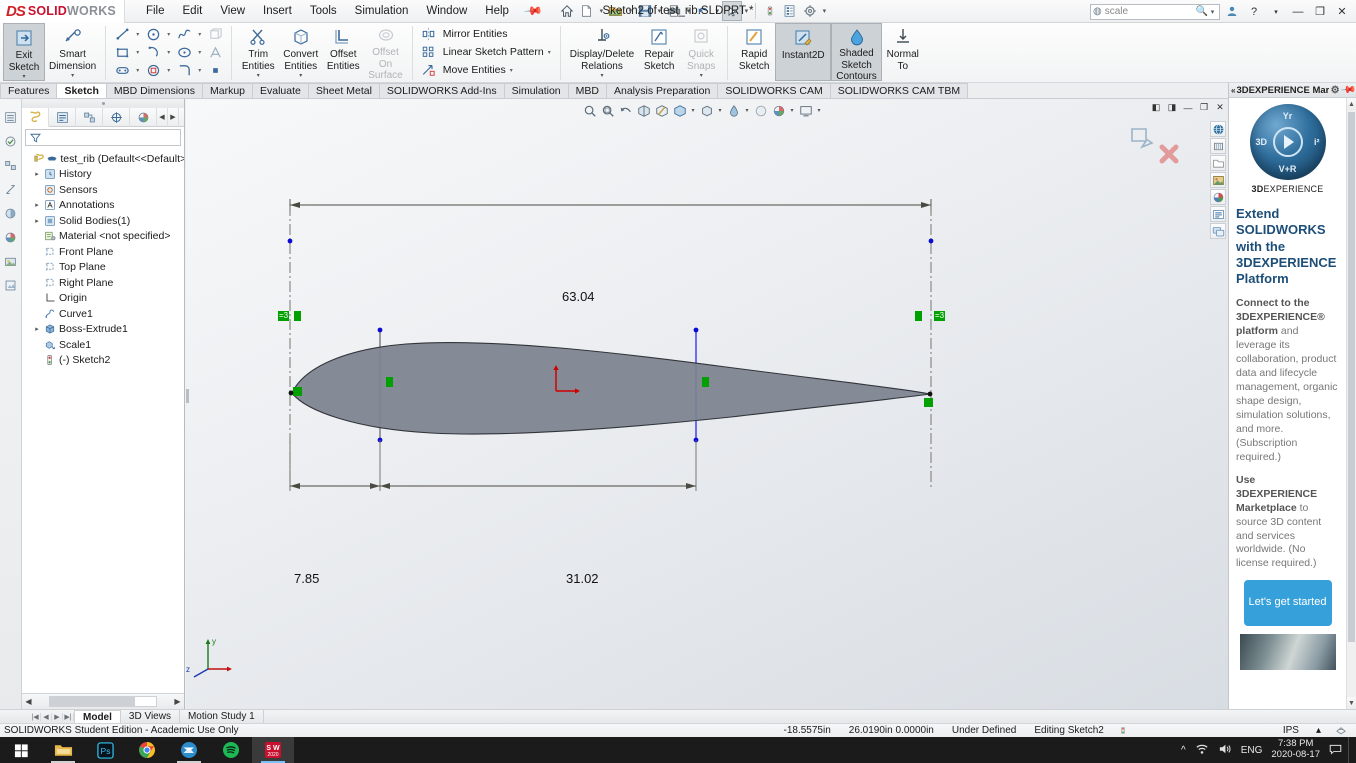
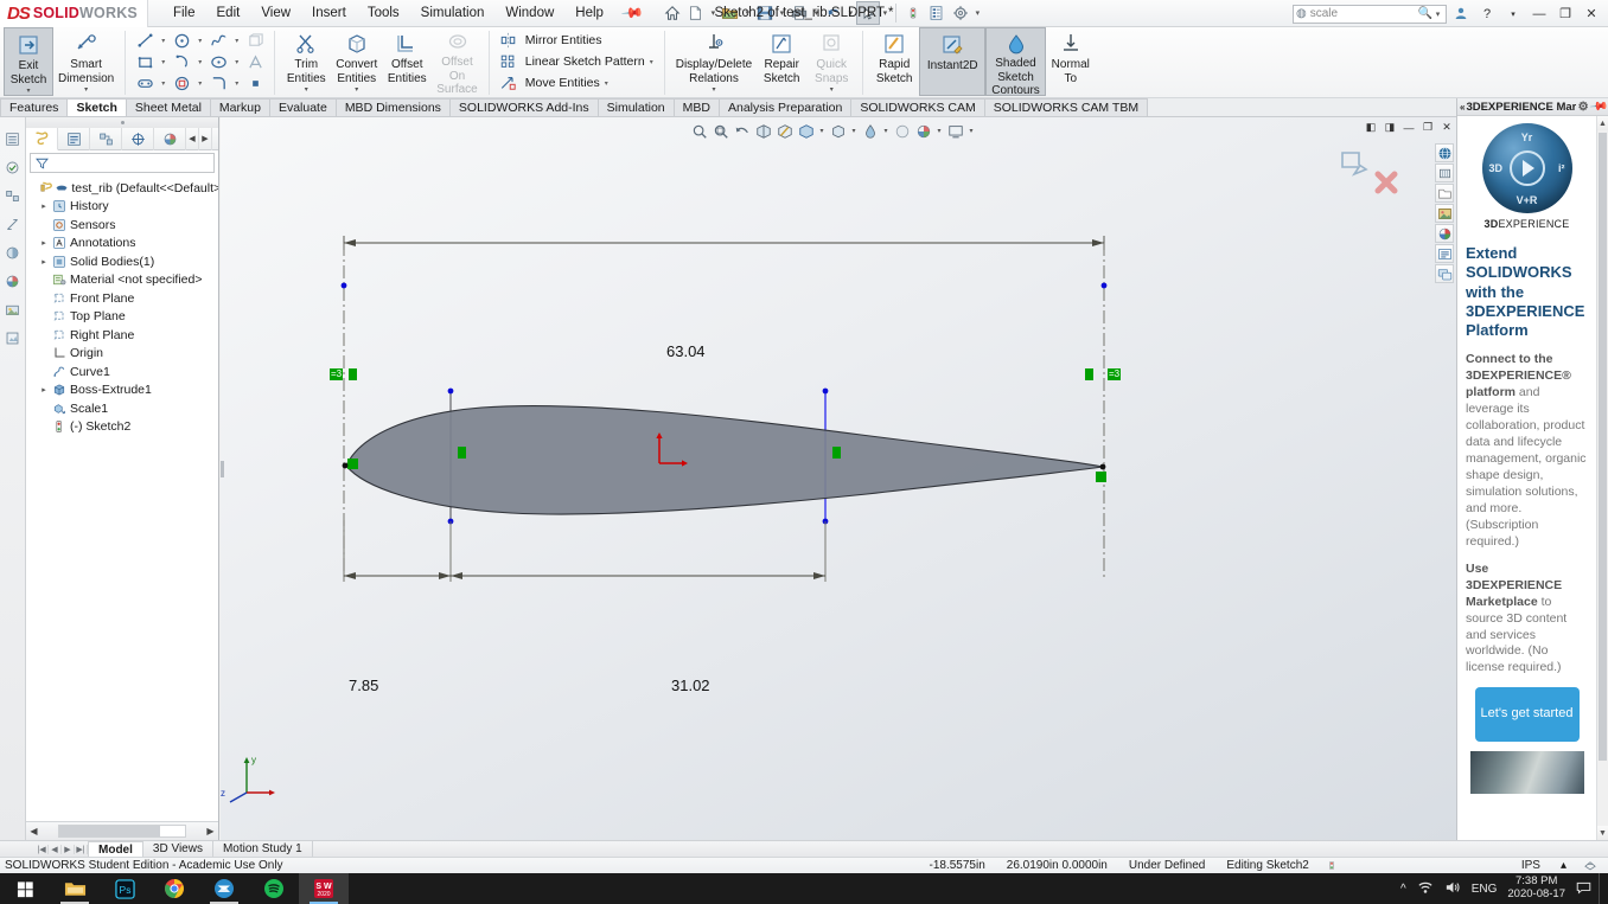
  DS
  SOLID
  WORKS
  File
  Edit
  View
  Insert
  Tools
  Simulation
  Window
  Help
  Sketch2 of test_rib.SLDPRT *
  ◍
  scale
  🔍
  ?
  —
  ❐
  ✕
  Exit
  Sketch
  Smart
  Dimension
  Trim
  Entities
  Convert
  Entities
  Offset
  Entities
  Offset
  On
  Surface
  Mirror Entities
  Linear Sketch Pattern
  Move Entities
  Display/Delete
  Relations
  Repair
  Sketch
  Quick
  Snaps
  Rapid
  Sketch
  Instant2D
  Shaded
  Sketch
  Contours
  Normal
  To
  Features
  Sketch
- MBD Dimensions
+ Sheet Metal
  Markup
  Evaluate
- Sheet Metal
+ MBD Dimensions
  SOLIDWORKS Add-Ins
  Simulation
  MBD
  Analysis Preparation
  SOLIDWORKS CAM
  SOLIDWORKS CAM TBM
  test_rib (Default<<Default>
  History
  Sensors
  Annotations
  Solid Bodies(1)
  Material <not specified>
  Front Plane
  Top Plane
  Right Plane
  Origin
  Curve1
  Boss-Extrude1
  Scale1
  (-) Sketch2
  ◀
  ▶
  ◧
  ◨
  —
  ❐
  ✕
  y
  z
  63.04
  7.85
  31.02
  =3
  =3
  «
  3DEXPERIENCE Mar
  ⚙
  Yr
  3D
  i²
  V+R
  3DEXPERIENCE
  Extend SOLIDWORKS with the 3DEXPERIENCE Platform
  Connect to the 3DEXPERIENCE® platform and leverage its collaboration, product data and lifecycle management, organic shape design, simulation solutions, and more. (Subscription required.)
  Use 3DEXPERIENCE Marketplace to source 3D content and services worldwide. (No license required.)
  Let's get started
  Model
  3D Views
  Motion Study 1
  SOLIDWORKS Student Edition - Academic Use Only
  -18.5575in
  26.0190in 0.0000in
  Under Defined
  Editing Sketch2
  IPS
  ▴
  Ps
  ^
  ENG
  7:38 PM
  2020-08-17
